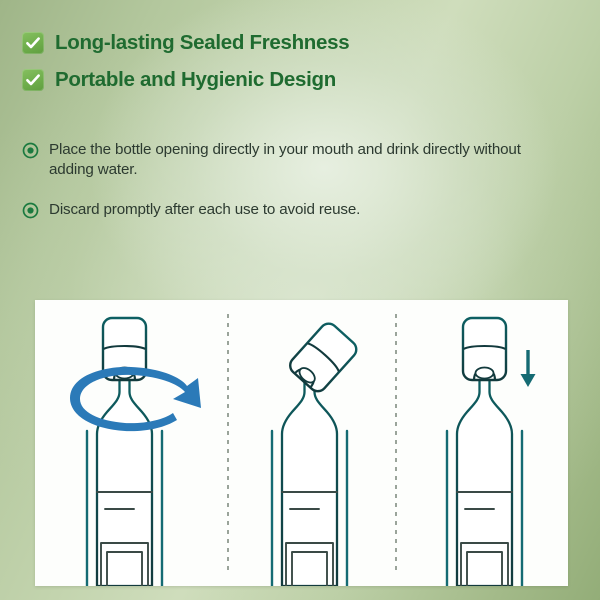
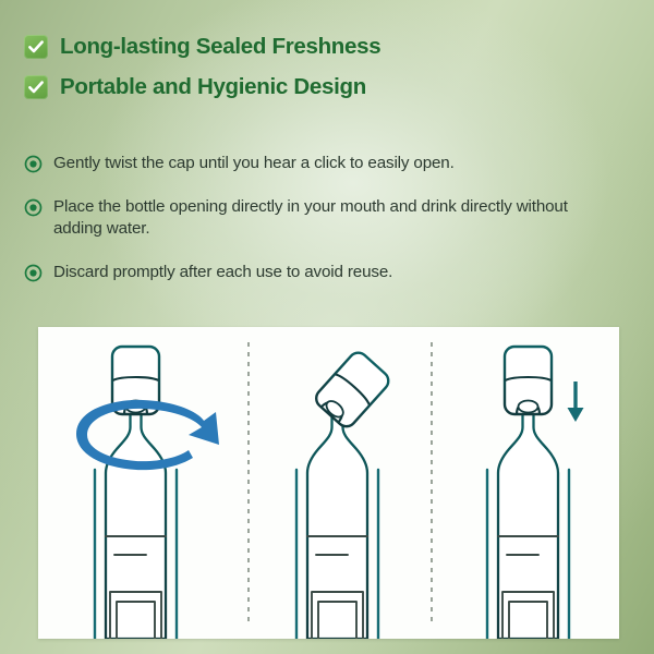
  Long-lasting Sealed Freshness
  Portable and Hygienic Design
+ Gently twist the cap until you hear a click to easily open.
  Place the bottle opening directly in your mouth and drink directly without adding water.
  Discard promptly after each use to avoid reuse.
